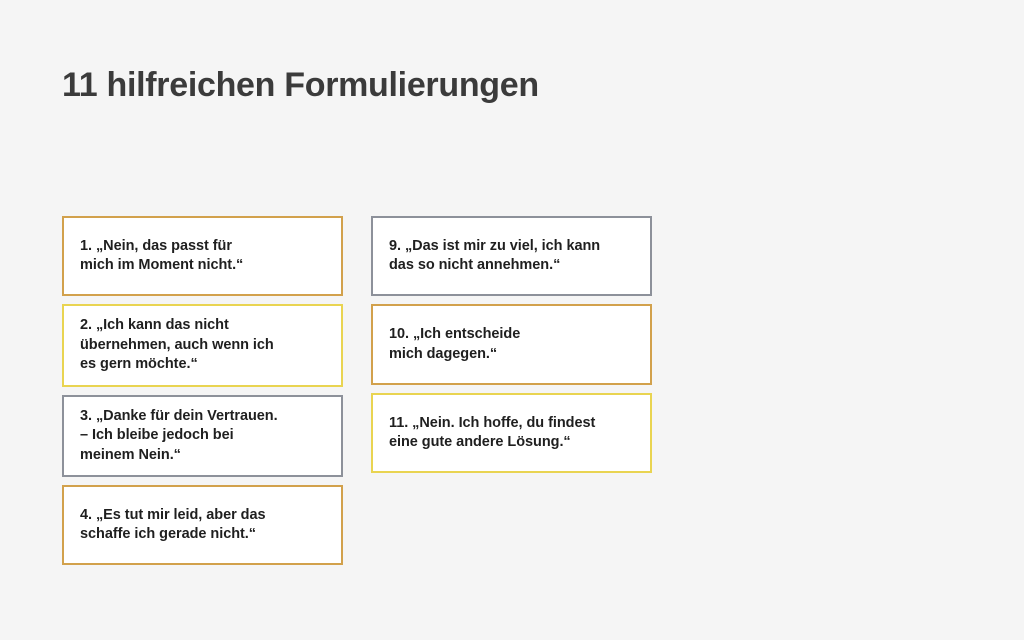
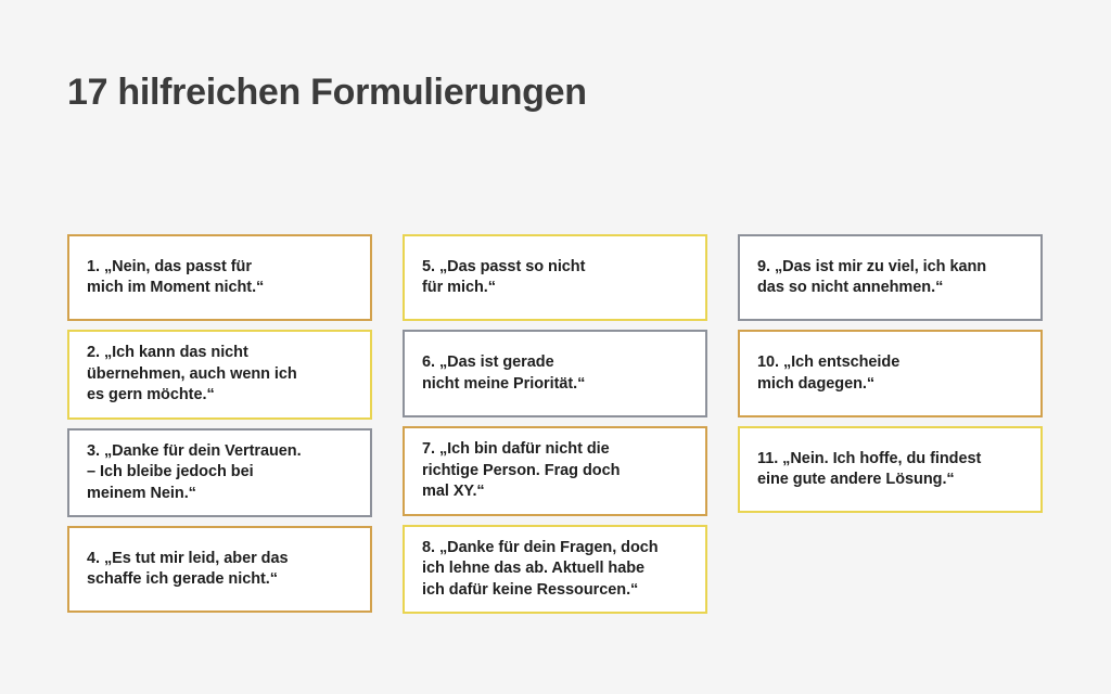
- 11 hilfreichen Formulierungen
+ 17 hilfreichen Formulierungen
  1. „Nein, das passt für
  mich im Moment nicht.“
  2. „Ich kann das nicht
  übernehmen, auch wenn ich
  es gern möchte.“
  3. „Danke für dein Vertrauen.
  – Ich bleibe jedoch bei
  meinem Nein.“
  4. „Es tut mir leid, aber das
  schaffe ich gerade nicht.“
+ 5. „Das passt so nicht
+ für mich.“
+ 6. „Das ist gerade
+ nicht meine Priorität.“
+ 7. „Ich bin dafür nicht die
+ richtige Person. Frag doch
+ mal XY.“
+ 8. „Danke für dein Fragen, doch
+ ich lehne das ab. Aktuell habe
+ ich dafür keine Ressourcen.“
  9. „Das ist mir zu viel, ich kann
  das so nicht annehmen.“
  10. „Ich entscheide
  mich dagegen.“
  11. „Nein. Ich hoffe, du findest
  eine gute andere Lösung.“
